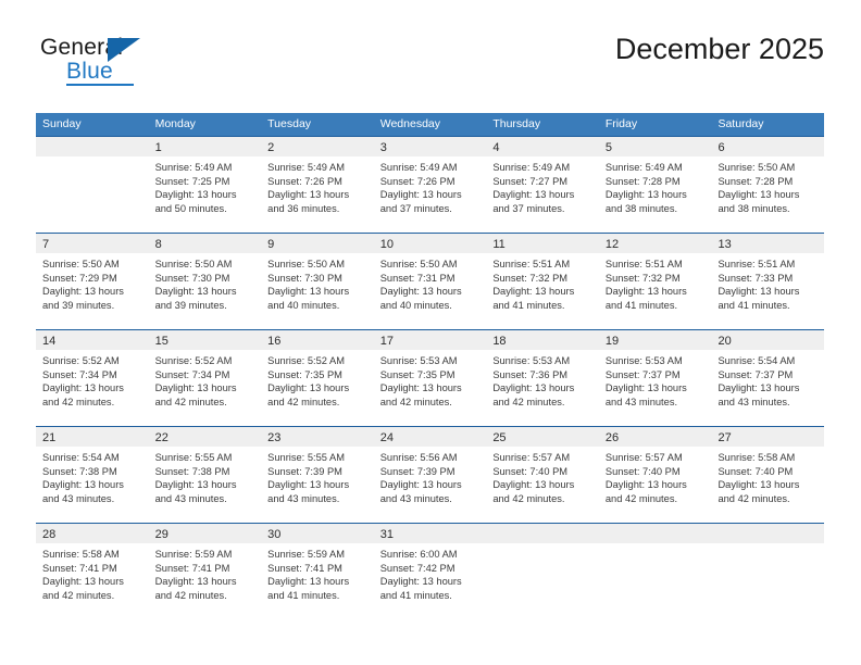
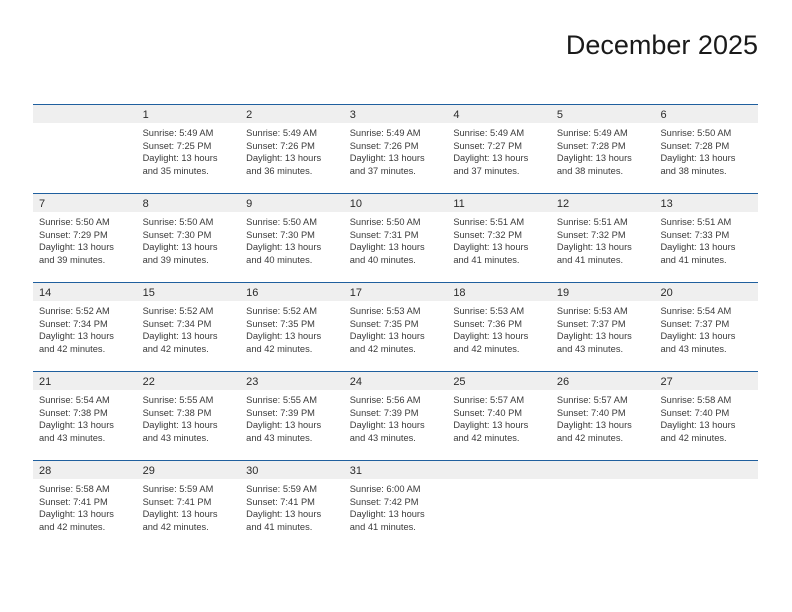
- General
- Blue
  December 2025
- Sunday
- Monday
- Tuesday
- Wednesday
- Thursday
- Friday
- Saturday
  1
  Sunrise: 5:49 AM
  Sunset: 7:25 PM
  Daylight: 13 hours
- and 50 minutes.
+ and 35 minutes.
  2
  Sunrise: 5:49 AM
  Sunset: 7:26 PM
  Daylight: 13 hours
  and 36 minutes.
  3
  Sunrise: 5:49 AM
  Sunset: 7:26 PM
  Daylight: 13 hours
  and 37 minutes.
  4
  Sunrise: 5:49 AM
  Sunset: 7:27 PM
  Daylight: 13 hours
  and 37 minutes.
  5
  Sunrise: 5:49 AM
  Sunset: 7:28 PM
  Daylight: 13 hours
  and 38 minutes.
  6
  Sunrise: 5:50 AM
  Sunset: 7:28 PM
  Daylight: 13 hours
  and 38 minutes.
  7
  Sunrise: 5:50 AM
  Sunset: 7:29 PM
  Daylight: 13 hours
  and 39 minutes.
  8
  Sunrise: 5:50 AM
  Sunset: 7:30 PM
  Daylight: 13 hours
  and 39 minutes.
  9
  Sunrise: 5:50 AM
  Sunset: 7:30 PM
  Daylight: 13 hours
  and 40 minutes.
  10
  Sunrise: 5:50 AM
  Sunset: 7:31 PM
  Daylight: 13 hours
  and 40 minutes.
  11
  Sunrise: 5:51 AM
  Sunset: 7:32 PM
  Daylight: 13 hours
  and 41 minutes.
  12
  Sunrise: 5:51 AM
  Sunset: 7:32 PM
  Daylight: 13 hours
  and 41 minutes.
  13
  Sunrise: 5:51 AM
  Sunset: 7:33 PM
  Daylight: 13 hours
  and 41 minutes.
  14
  Sunrise: 5:52 AM
  Sunset: 7:34 PM
  Daylight: 13 hours
  and 42 minutes.
  15
  Sunrise: 5:52 AM
  Sunset: 7:34 PM
  Daylight: 13 hours
  and 42 minutes.
  16
  Sunrise: 5:52 AM
  Sunset: 7:35 PM
  Daylight: 13 hours
  and 42 minutes.
  17
  Sunrise: 5:53 AM
  Sunset: 7:35 PM
  Daylight: 13 hours
  and 42 minutes.
  18
  Sunrise: 5:53 AM
  Sunset: 7:36 PM
  Daylight: 13 hours
  and 42 minutes.
  19
  Sunrise: 5:53 AM
  Sunset: 7:37 PM
  Daylight: 13 hours
  and 43 minutes.
  20
  Sunrise: 5:54 AM
  Sunset: 7:37 PM
  Daylight: 13 hours
  and 43 minutes.
  21
  Sunrise: 5:54 AM
  Sunset: 7:38 PM
  Daylight: 13 hours
  and 43 minutes.
  22
  Sunrise: 5:55 AM
  Sunset: 7:38 PM
  Daylight: 13 hours
  and 43 minutes.
  23
  Sunrise: 5:55 AM
  Sunset: 7:39 PM
  Daylight: 13 hours
  and 43 minutes.
  24
  Sunrise: 5:56 AM
  Sunset: 7:39 PM
  Daylight: 13 hours
  and 43 minutes.
  25
  Sunrise: 5:57 AM
  Sunset: 7:40 PM
  Daylight: 13 hours
  and 42 minutes.
  26
  Sunrise: 5:57 AM
  Sunset: 7:40 PM
  Daylight: 13 hours
  and 42 minutes.
  27
  Sunrise: 5:58 AM
  Sunset: 7:40 PM
  Daylight: 13 hours
  and 42 minutes.
  28
  Sunrise: 5:58 AM
  Sunset: 7:41 PM
  Daylight: 13 hours
  and 42 minutes.
  29
  Sunrise: 5:59 AM
  Sunset: 7:41 PM
  Daylight: 13 hours
  and 42 minutes.
  30
  Sunrise: 5:59 AM
  Sunset: 7:41 PM
  Daylight: 13 hours
  and 41 minutes.
  31
  Sunrise: 6:00 AM
  Sunset: 7:42 PM
  Daylight: 13 hours
  and 41 minutes.
